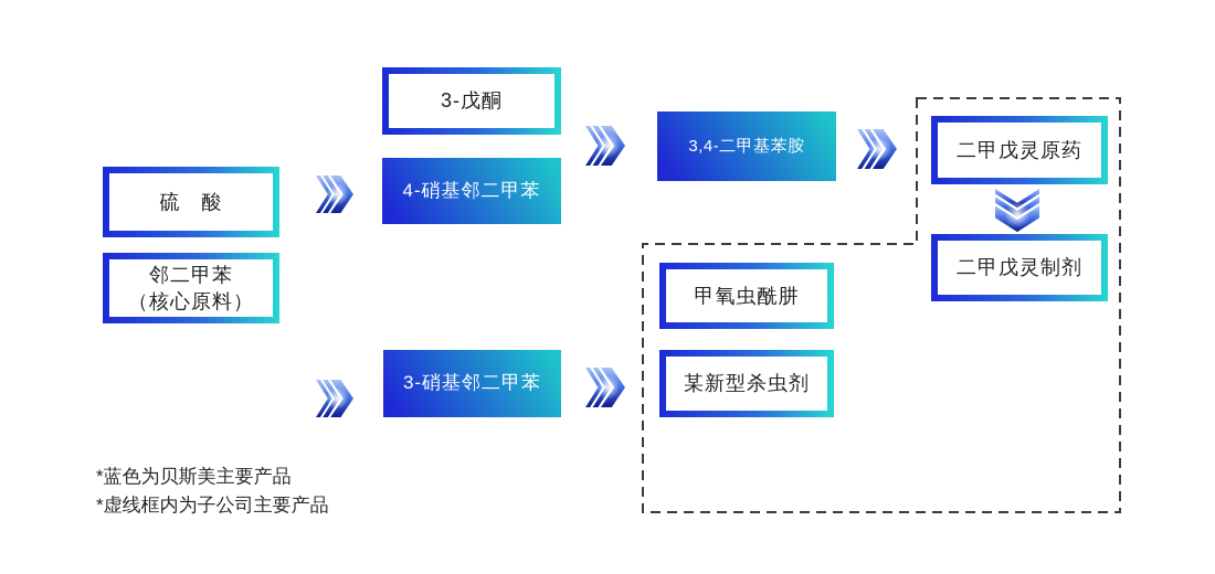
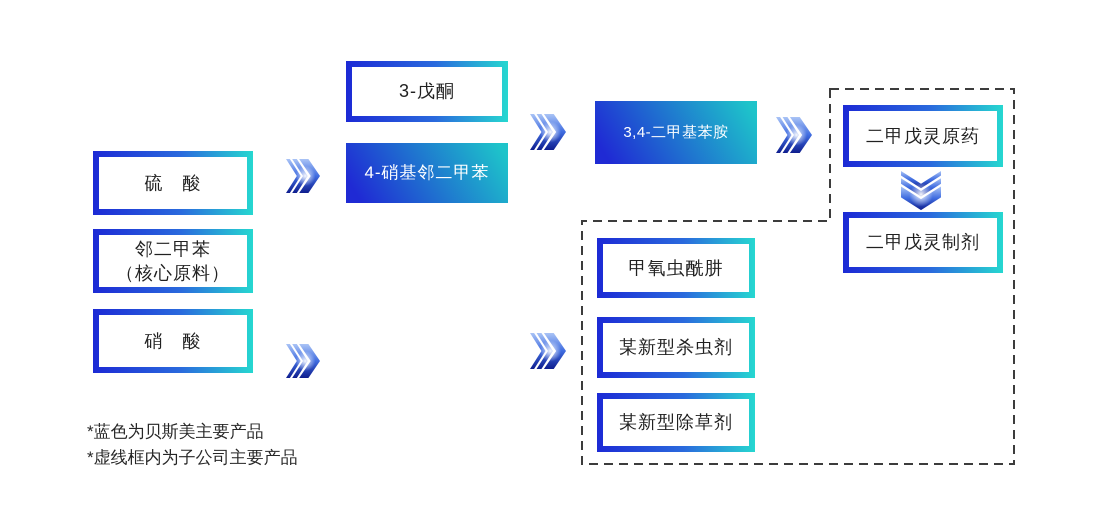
  硫 酸
  邻二甲苯
  （核心原料）
+ 硝 酸
  3-戊酮
  4-硝基邻二甲苯
- 3-硝基邻二甲苯
  3,4-二甲基苯胺
  二甲戊灵原药
  二甲戊灵制剂
  甲氧虫酰肼
  某新型杀虫剂
+ 某新型除草剂
  *蓝色为贝斯美主要产品
  *虚线框内为子公司主要产品
